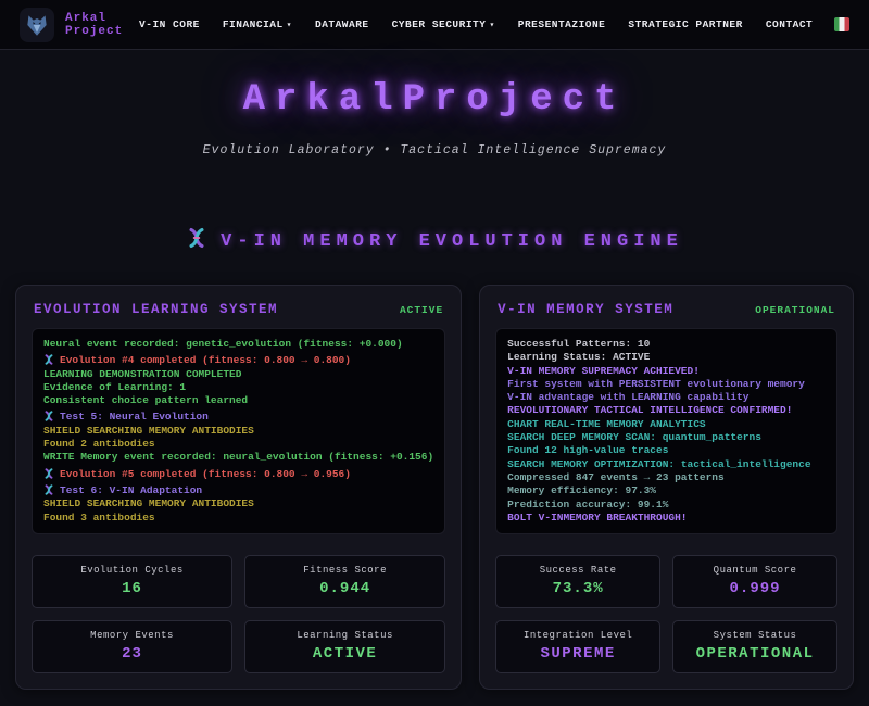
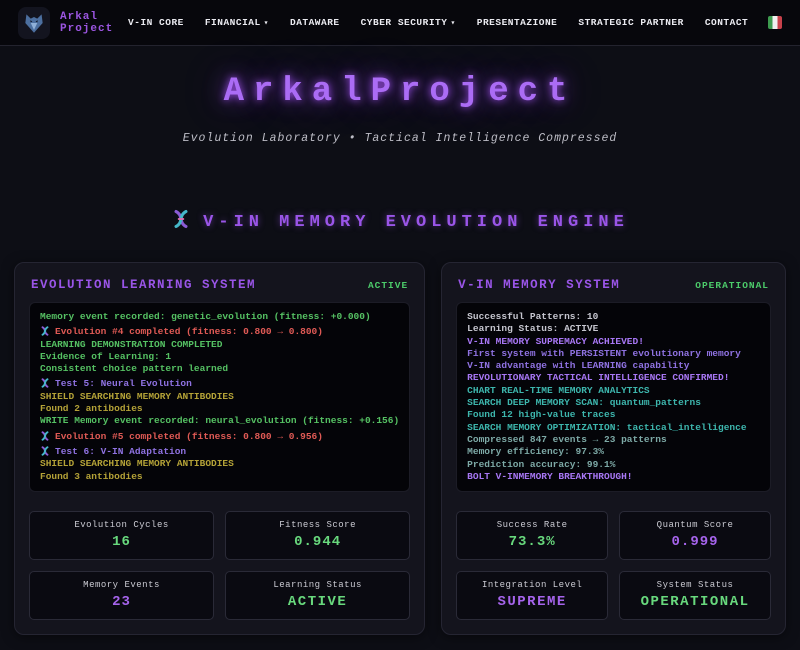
  Arkal Project
  V-IN CORE
  FINANCIAL ▾
  DATAWARE
  CYBER SECURITY ▾
  PRESENTAZIONE
  STRATEGIC PARTNER
  CONTACT
  ArkalProject
- Evolution Laboratory • Tactical Intelligence Supremacy
+ Evolution Laboratory • Tactical Intelligence Compressed
  V-IN MEMORY EVOLUTION ENGINE
  EVOLUTION LEARNING SYSTEM
  ACTIVE
- Neural event recorded: genetic_evolution (fitness: +0.000)
+ Memory event recorded: genetic_evolution (fitness: +0.000)
  Evolution #4 completed (fitness: 0.800 → 0.800)
  LEARNING DEMONSTRATION COMPLETED
  Evidence of Learning: 1
  Consistent choice pattern learned
  Test 5: Neural Evolution
  SHIELD SEARCHING MEMORY ANTIBODIES
  Found 2 antibodies
  WRITE Memory event recorded: neural_evolution (fitness: +0.156)
  Evolution #5 completed (fitness: 0.800 → 0.956)
  Test 6: V-IN Adaptation
  SHIELD SEARCHING MEMORY ANTIBODIES
  Found 3 antibodies
  Evolution Cycles
  16
  Fitness Score
  0.944
  Memory Events
  23
  Learning Status
  ACTIVE
  V-IN MEMORY SYSTEM
  OPERATIONAL
  Successful Patterns: 10
  Learning Status: ACTIVE
  V-IN MEMORY SUPREMACY ACHIEVED!
  First system with PERSISTENT evolutionary memory
  V-IN advantage with LEARNING capability
  REVOLUTIONARY TACTICAL INTELLIGENCE CONFIRMED!
  CHART REAL-TIME MEMORY ANALYTICS
  SEARCH DEEP MEMORY SCAN: quantum_patterns
  Found 12 high-value traces
  SEARCH MEMORY OPTIMIZATION: tactical_intelligence
  Compressed 847 events → 23 patterns
  Memory efficiency: 97.3%
  Prediction accuracy: 99.1%
  BOLT V-INMEMORY BREAKTHROUGH!
  Success Rate
  73.3%
  Quantum Score
  0.999
  Integration Level
  SUPREME
  System Status
  OPERATIONAL
